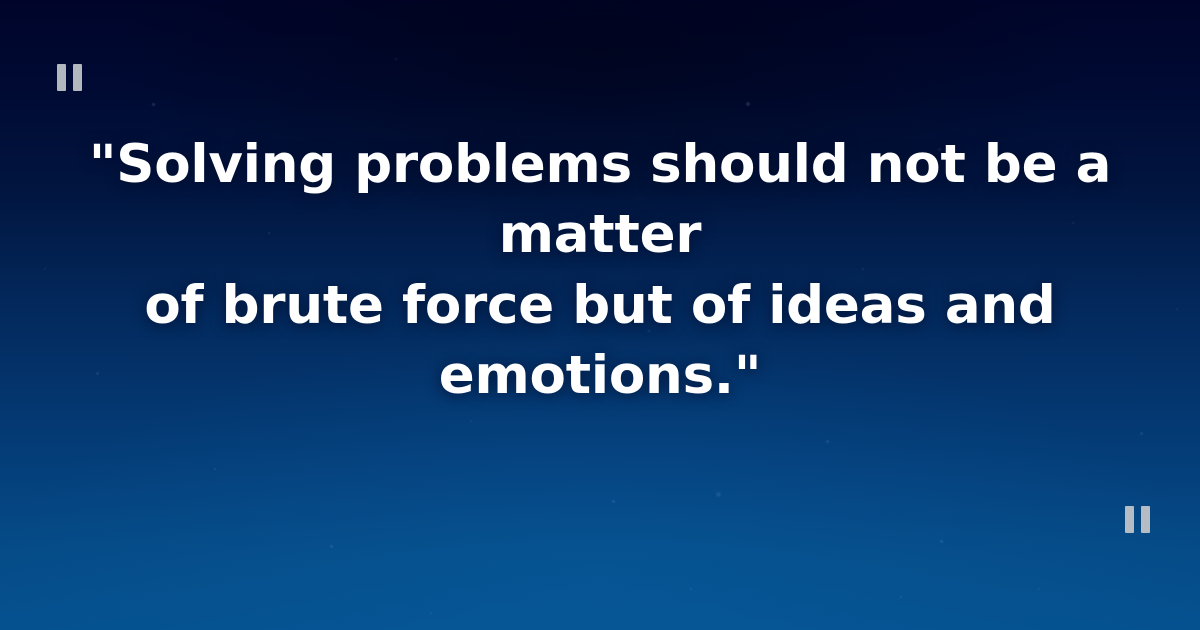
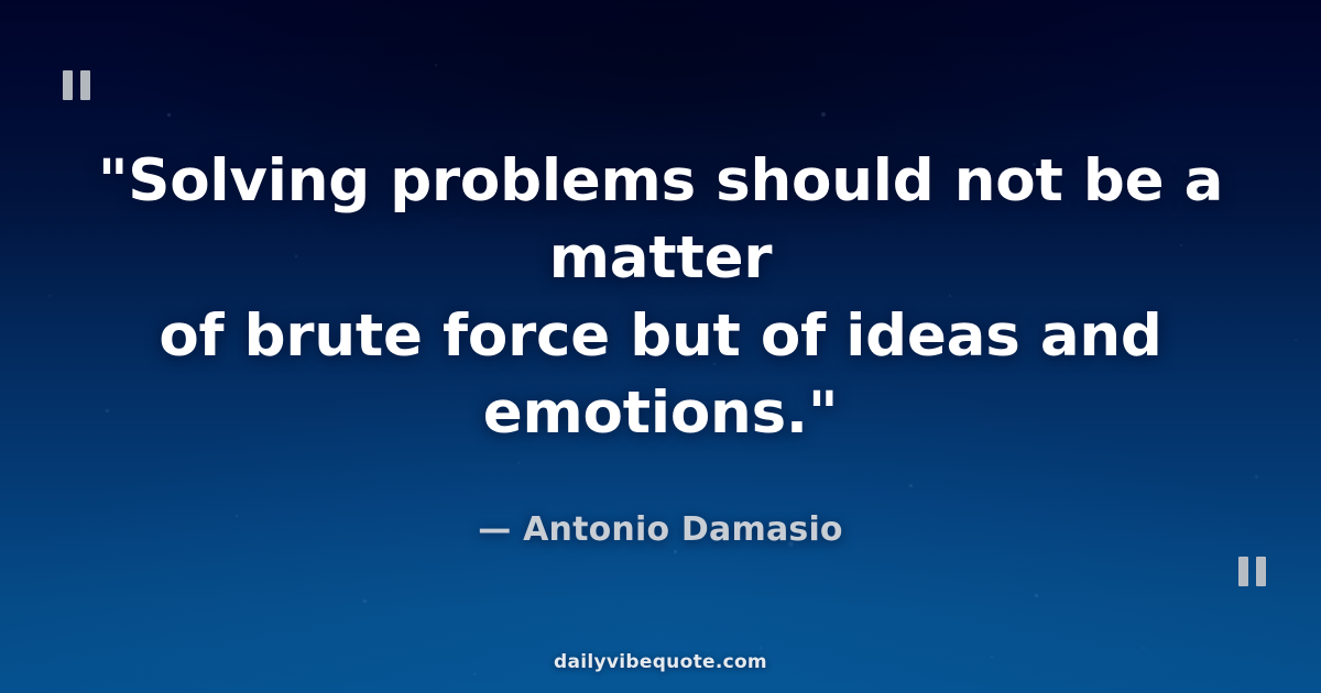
  "Solving problems should not be a matter
  of brute force but of ideas and
  emotions."
+ — Antonio Damasio
+ dailyvibequote.com
